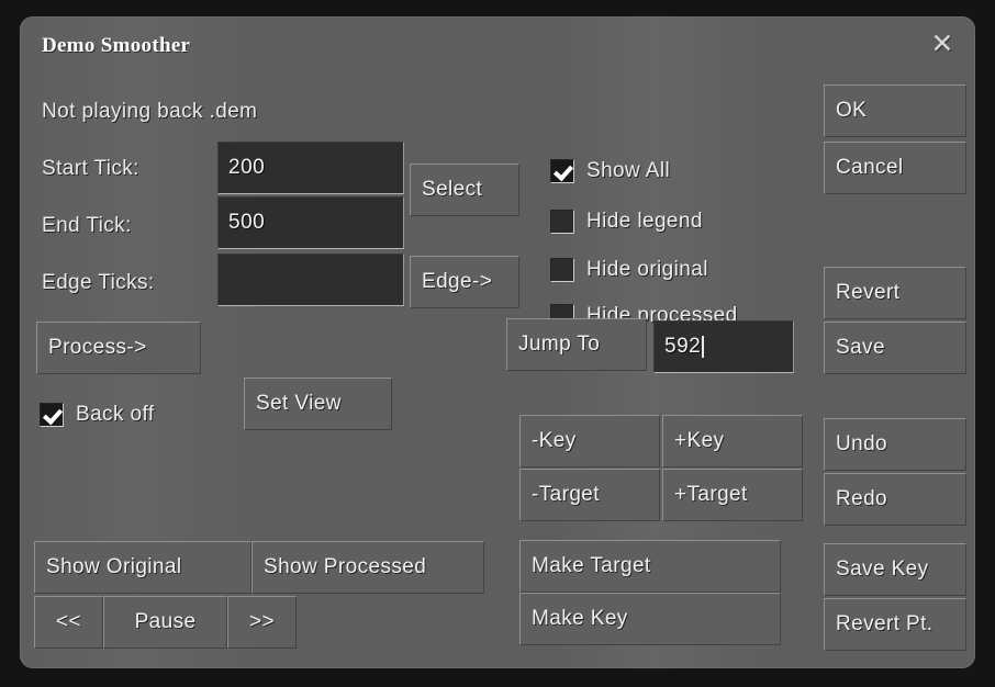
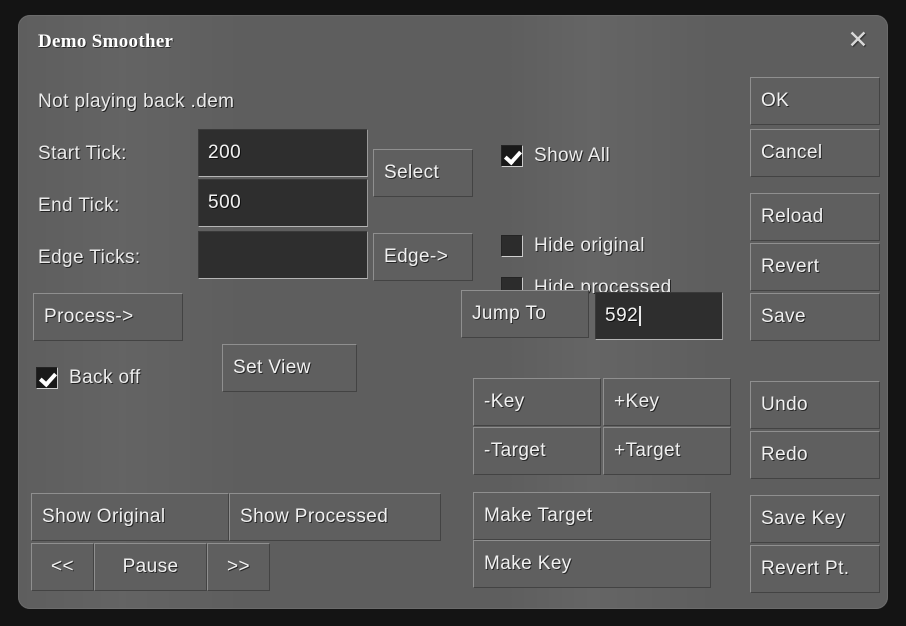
  Demo Smoother
  ✕
  Not playing back .dem
  Start Tick:
  End Tick:
  Edge Ticks:
  200
  500
  Select
  Edge->
  Process->
  Back off
  Set View
  Show All
- Hide legend
  Hide original
  Hide processed
  Jump To
  592
  -Key
  +Key
  -Target
  +Target
  Make Target
  Make Key
  Show Original
  Show Processed
  <<
  Pause
  >>
  OK
  Cancel
+ Reload
  Revert
  Save
  Undo
  Redo
  Save Key
  Revert Pt.
